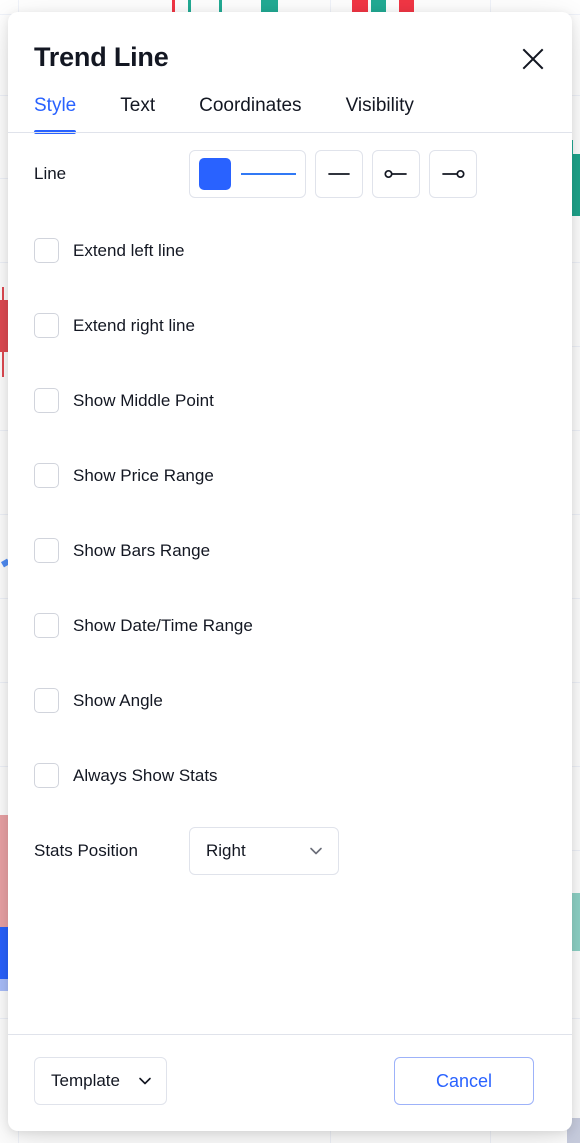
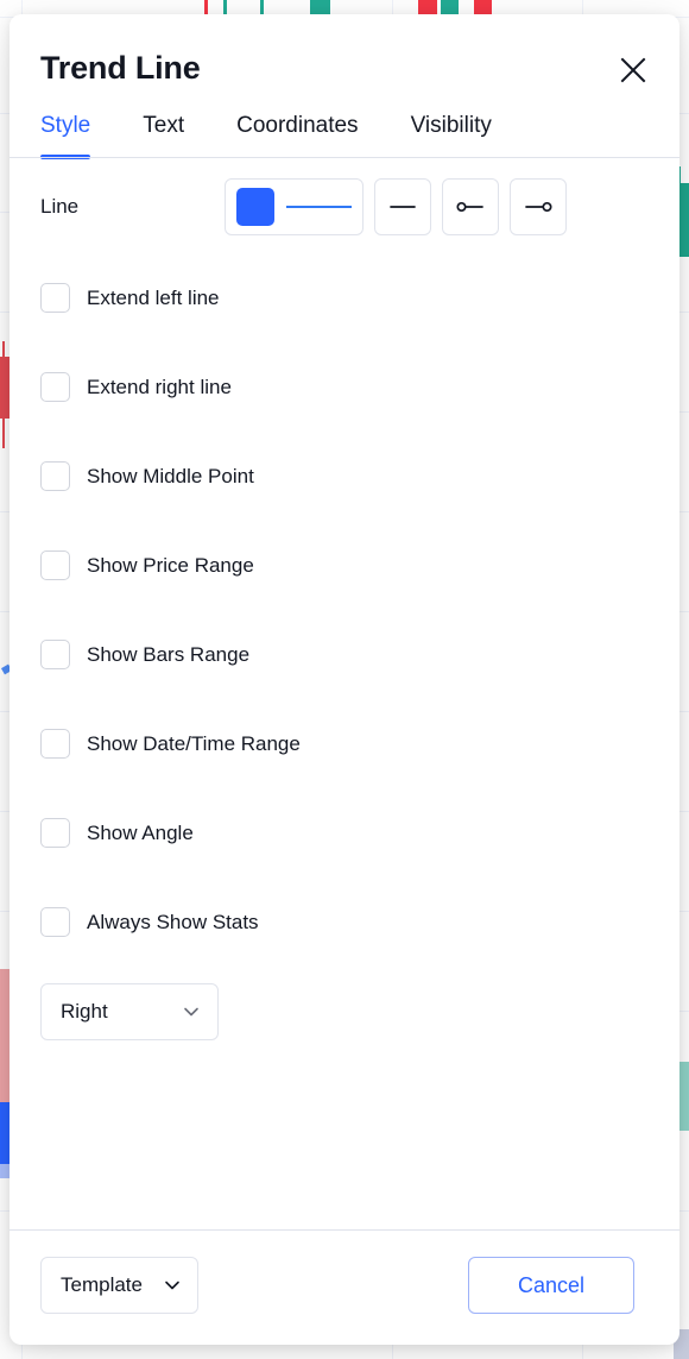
  Trend Line
  Style
  Text
  Coordinates
  Visibility
  Line
  Extend left line
  Extend right line
  Show Middle Point
  Show Price Range
  Show Bars Range
  Show Date/Time Range
  Show Angle
  Always Show Stats
- Stats Position
  Right
  Template
  Cancel
